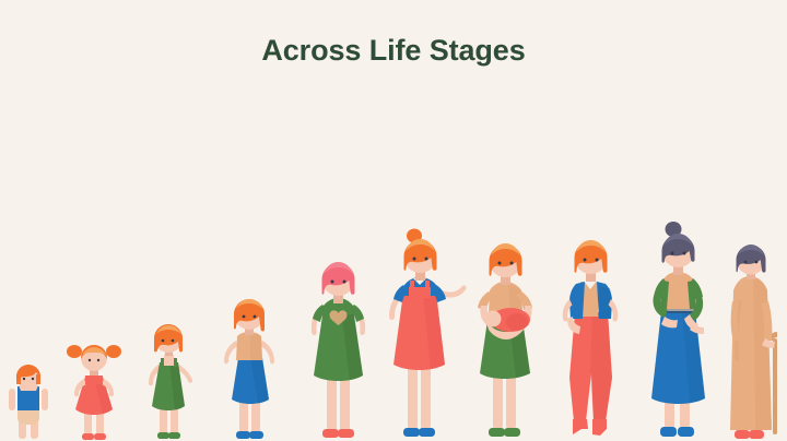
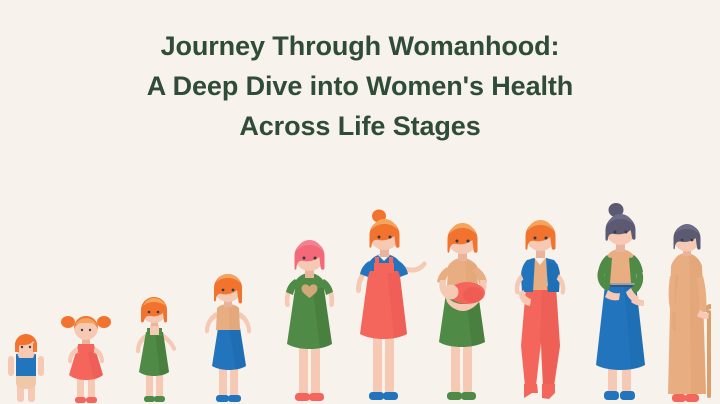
+ Journey Through Womanhood:
+ A Deep Dive into Women's Health
  Across Life Stages
